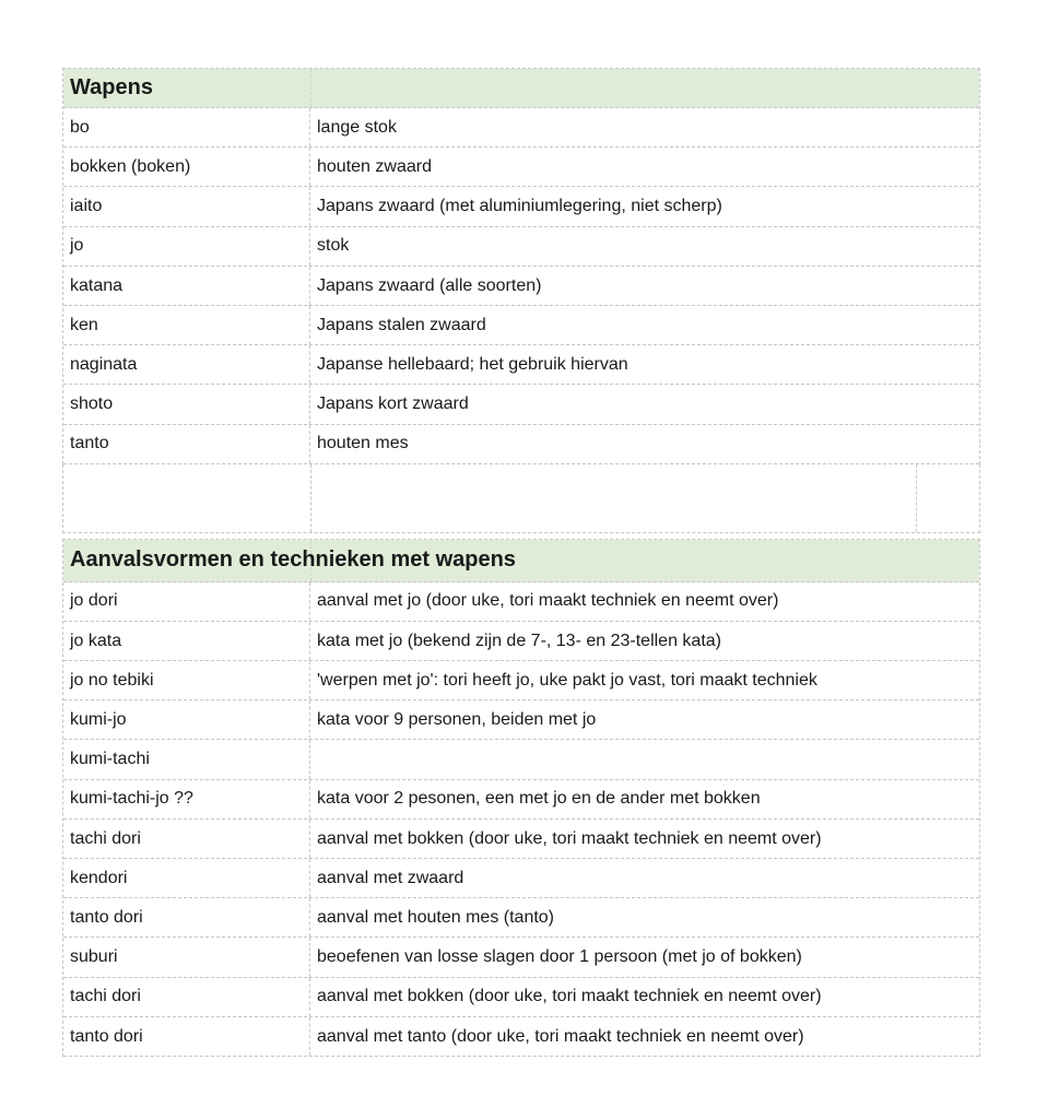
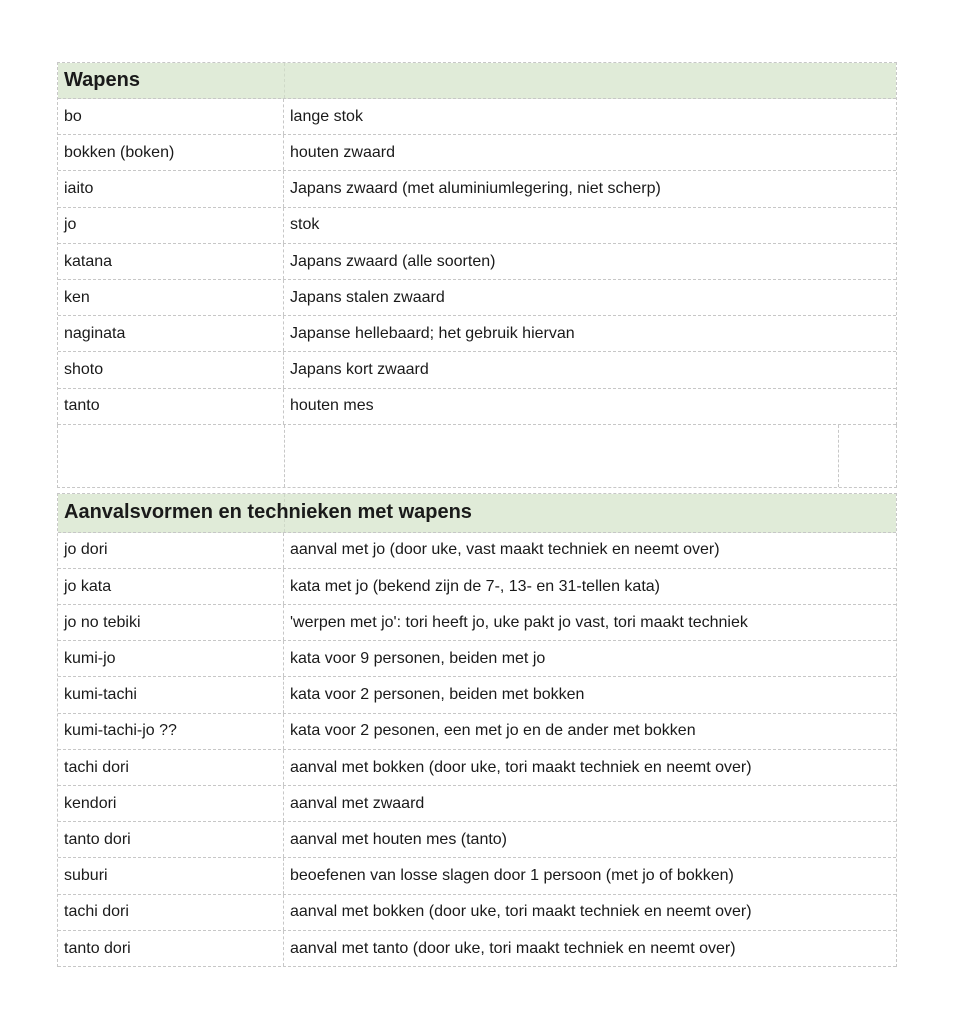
  Wapens
  bo
  lange stok
  bokken (boken)
  houten zwaard
  iaito
  Japans zwaard (met aluminiumlegering, niet scherp)
  jo
  stok
  katana
  Japans zwaard (alle soorten)
  ken
  Japans stalen zwaard
  naginata
  Japanse hellebaard; het gebruik hiervan
  shoto
  Japans kort zwaard
  tanto
  houten mes
  Aanvalsvormen en technieken met wapens
  jo dori
- aanval met jo (door uke, tori maakt techniek en neemt over)
+ aanval met jo (door uke, vast maakt techniek en neemt over)
  jo kata
- kata met jo (bekend zijn de 7-, 13- en 23-tellen kata)
+ kata met jo (bekend zijn de 7-, 13- en 31-tellen kata)
  jo no tebiki
  'werpen met jo': tori heeft jo, uke pakt jo vast, tori maakt techniek
  kumi-jo
  kata voor 9 personen, beiden met jo
  kumi-tachi
+ kata voor 2 personen, beiden met bokken
  kumi-tachi-jo ??
  kata voor 2 pesonen, een met jo en de ander met bokken
  tachi dori
  aanval met bokken (door uke, tori maakt techniek en neemt over)
  kendori
  aanval met zwaard
  tanto dori
  aanval met houten mes (tanto)
  suburi
  beoefenen van losse slagen door 1 persoon (met jo of bokken)
  tachi dori
  aanval met bokken (door uke, tori maakt techniek en neemt over)
  tanto dori
  aanval met tanto (door uke, tori maakt techniek en neemt over)
